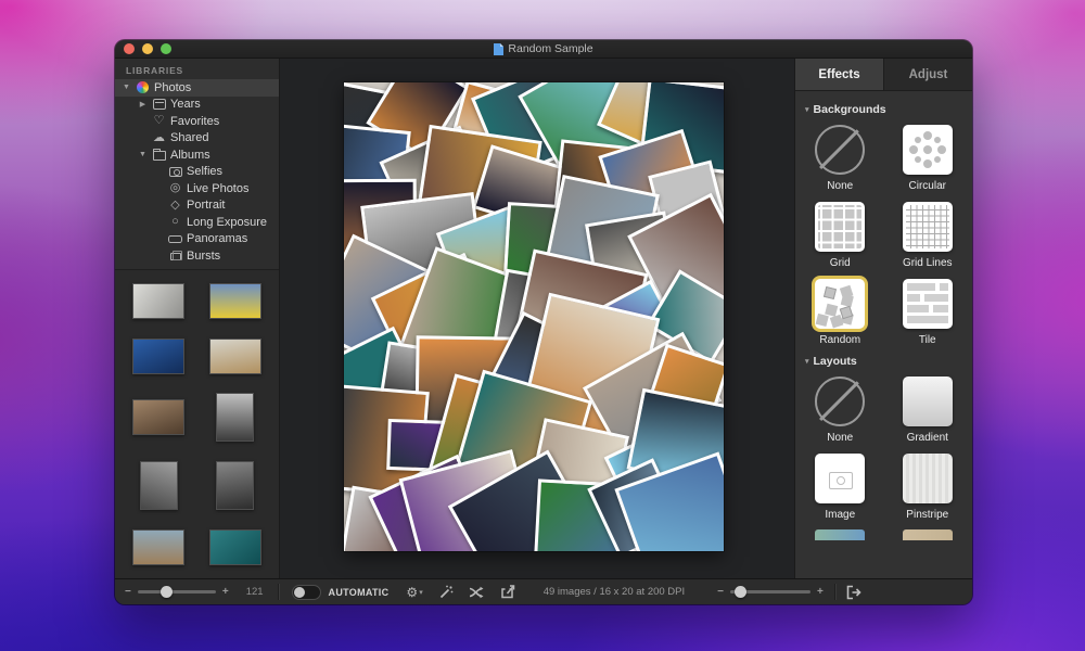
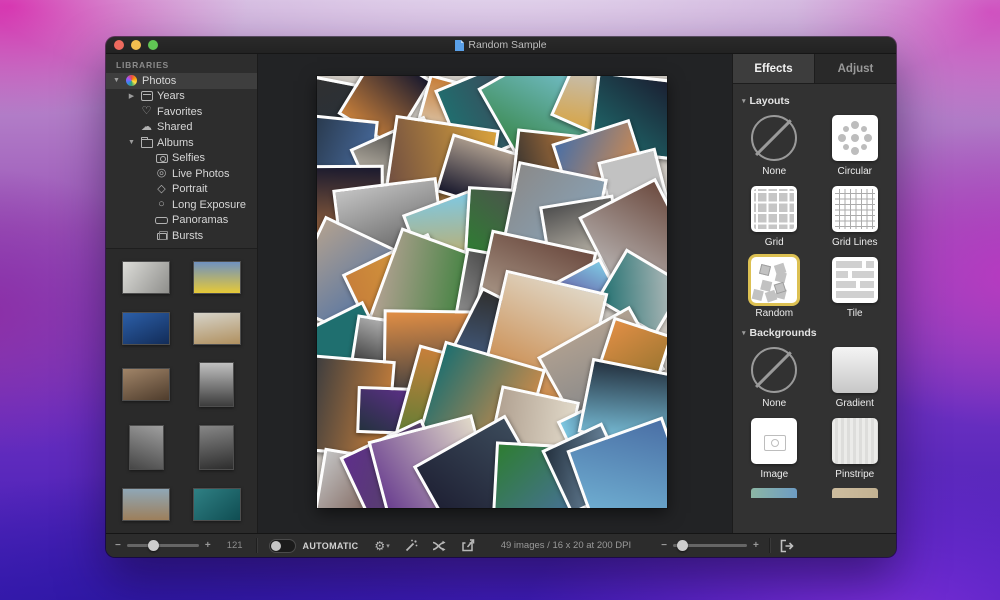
  Random Sample
  LIBRARIES
  Photos
  Years
  ♡
  Favorites
  ☁
  Shared
  Albums
  Selfies
  ◎
  Live Photos
  ◇
  Portrait
  ○
  Long Exposure
  Panoramas
  Bursts
  Effects
  Adjust
- Backgrounds
+ Layouts
  None
  Circular
  Grid
  Grid Lines
  Random
  Tile
- Layouts
+ Backgrounds
  None
  Gradient
  Image
  Pinstripe
  −
  +
  121
  AUTOMATIC
  ⚙
  49 images / 16 x 20 at 200 DPI
  −
  +
